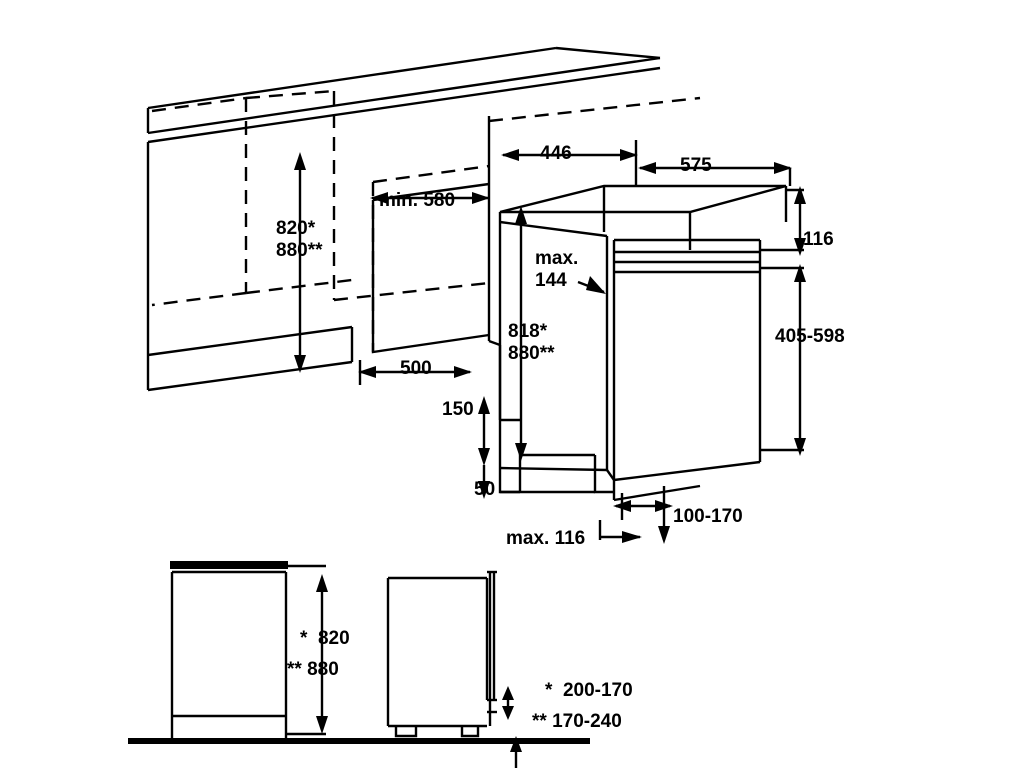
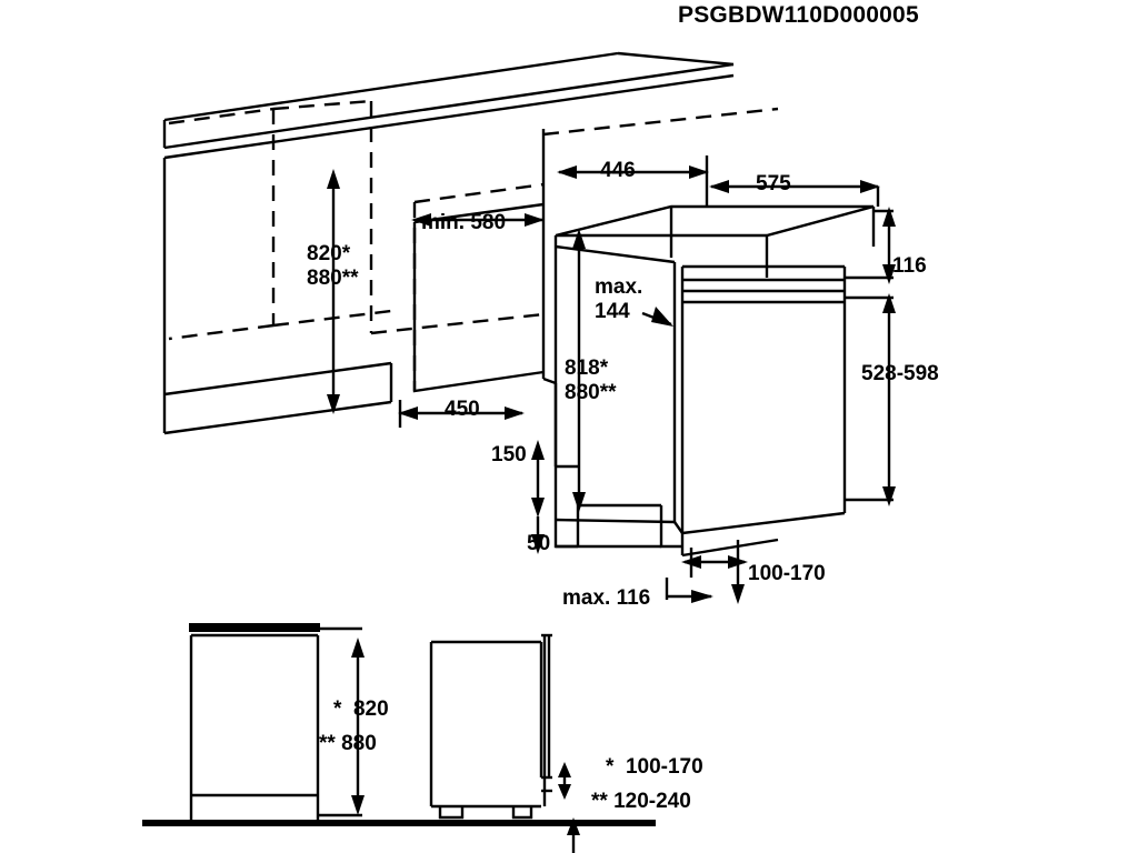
+ PSGBDW110D000005
  820*
  880**
  min. 580
  446
  575
  max.
  144
  818*
  880**
- 500
+ 450
  150
  50
  max. 116
  100-170
  116
- 405-598
+ 528-598
  * 820
  ** 880
- * 200-170
+ * 100-170
- ** 170-240
+ ** 120-240
